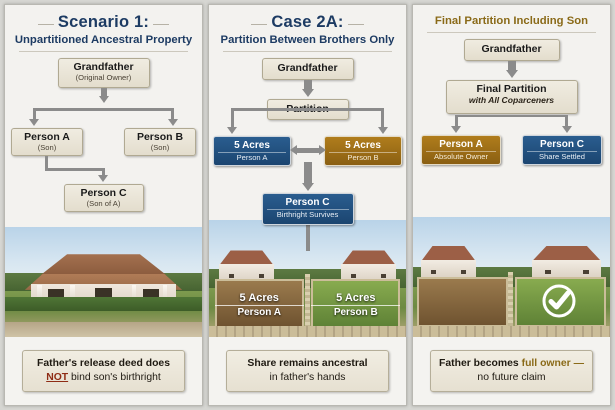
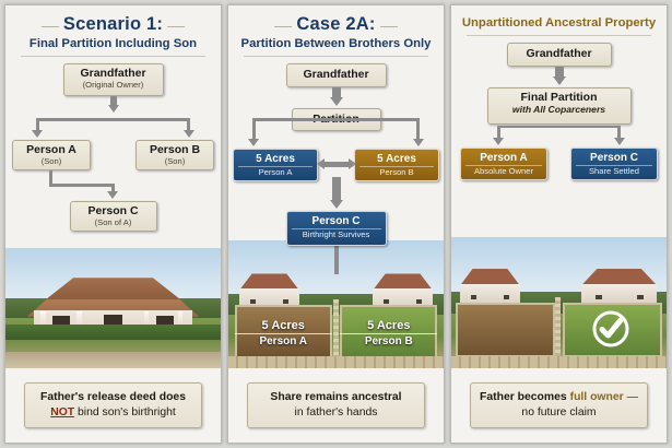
  Scenario 1:
- Unpartitioned Ancestral Property
+ Final Partition Including Son
  Grandfather
  (Original Owner)
  Person A
  (Son)
  Person B
  (Son)
  Person C
  (Son of A)
  Father's release deed does
  NOT bind son's birthright
  Case 2A:
  Partition Between Brothers Only
  Grandfather
  5 Acres
  Person A
  5 Acres
  Person B
  Person C
  Birthright Survives
  5 Acres
  Person A
  5 Acres
  Person B
  Share remains ancestral
  in father's hands
- Final Partition Including Son
+ Unpartitioned Ancestral Property
  Grandfather
  Final Partition
  with All Coparceners
  Person A
  Absolute Owner
  Person C
  Share Settled
  Father becomes full owner —
  no future claim
